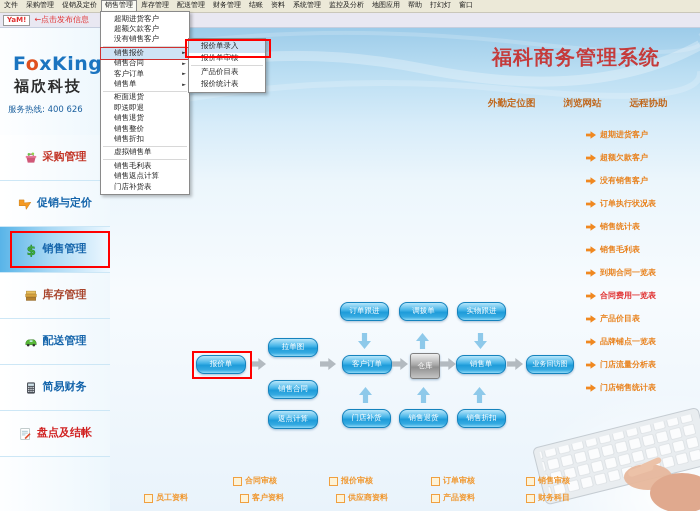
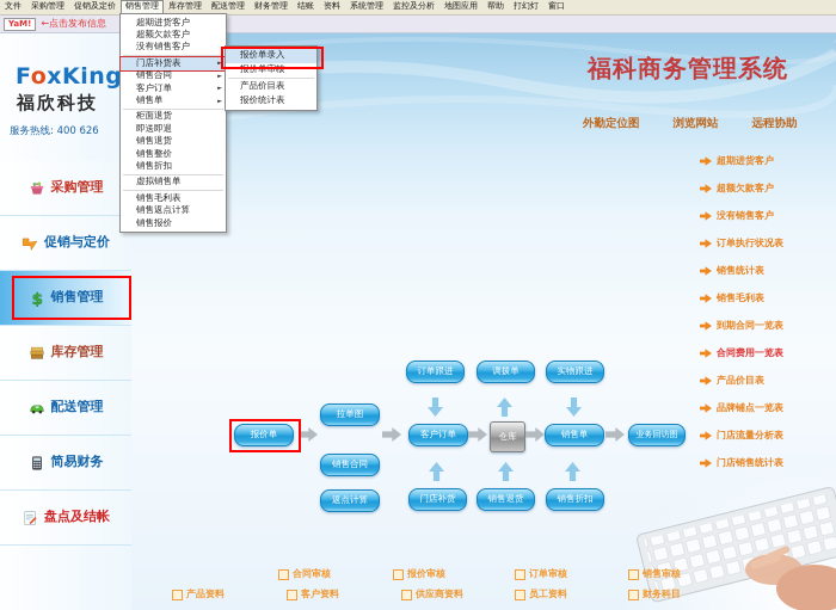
  文件
  采购管理
  促销及定价
  销售管理
  库存管理
  配送管理
  财务管理
  结账
  资料
  系统管理
  监控及分析
  地图应用
  帮助
  打幻灯
  窗口
  YaM!
  ←点击发布信息
  FoxKing
  福欣科技
  服务热线: 400 626
  采购管理
  促销与定价
  $
  销售管理
  库存管理
  配送管理
  简易财务
  盘点及结帐
  福科商务管理系统
  外勤定位图
  浏览网站
  远程协助
  超期进货客户
  超额欠款客户
  没有销售客户
  订单执行状况表
  销售统计表
  销售毛利表
  到期合同一览表
  合同费用一览表
  产品价目表
  品牌铺点一览表
  门店流量分析表
  门店销售统计表
  报价单
  拉单图
  销售合同
  返点计算
  客户订单
  仓库
  销售单
  业务回访图
  订单跟进
  调拨单
  实物跟进
  门店补货
  销售退货
  销售折扣
  合同审核
  报价审核
  订单审核
  销售审核
- 员工资料
+ 产品资料
  客户资料
  供应商资料
- 产品资料
+ 员工资料
  财务科目
  超期进货客户
  超额欠款客户
  没有销售客户
- 销售报价
+ 门店补货表
  销售合同
  客户订单
  销售单
  柜面退货
  即送即退
  销售退货
  销售整价
  销售折扣
  虚拟销售单
  销售毛利表
  销售返点计算
- 门店补货表
+ 销售报价
  报价单录入
  报价单审核
  产品价目表
  报价统计表
